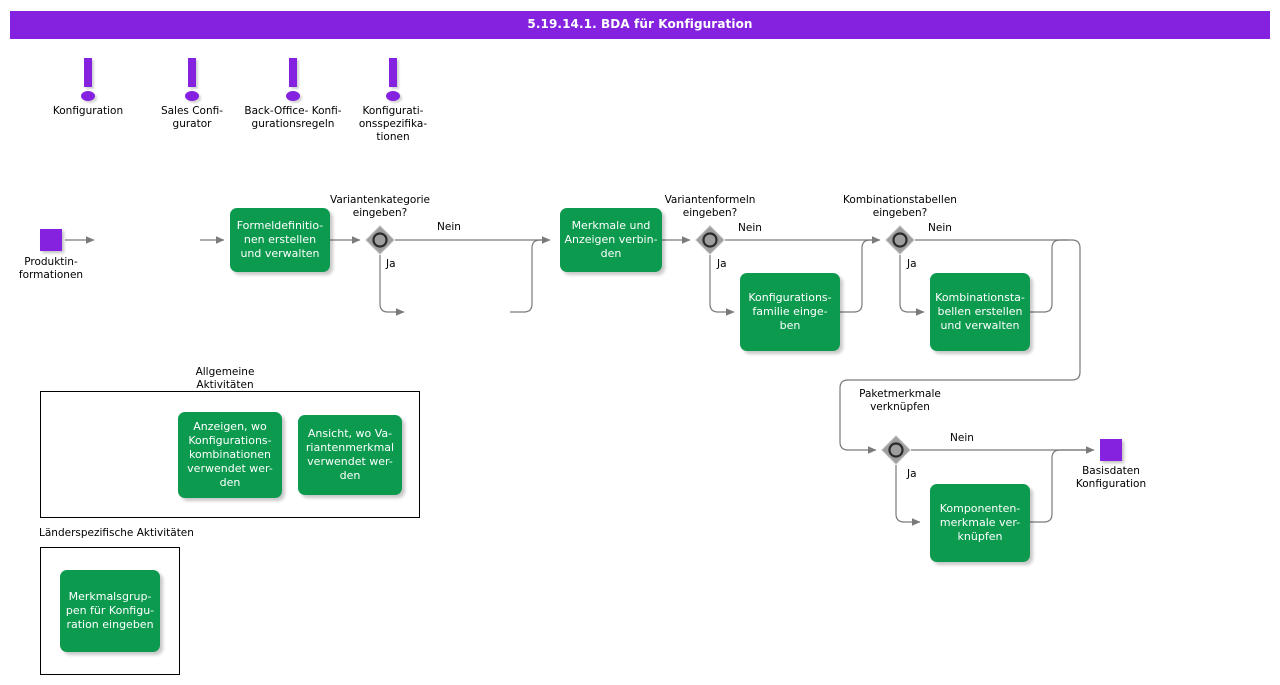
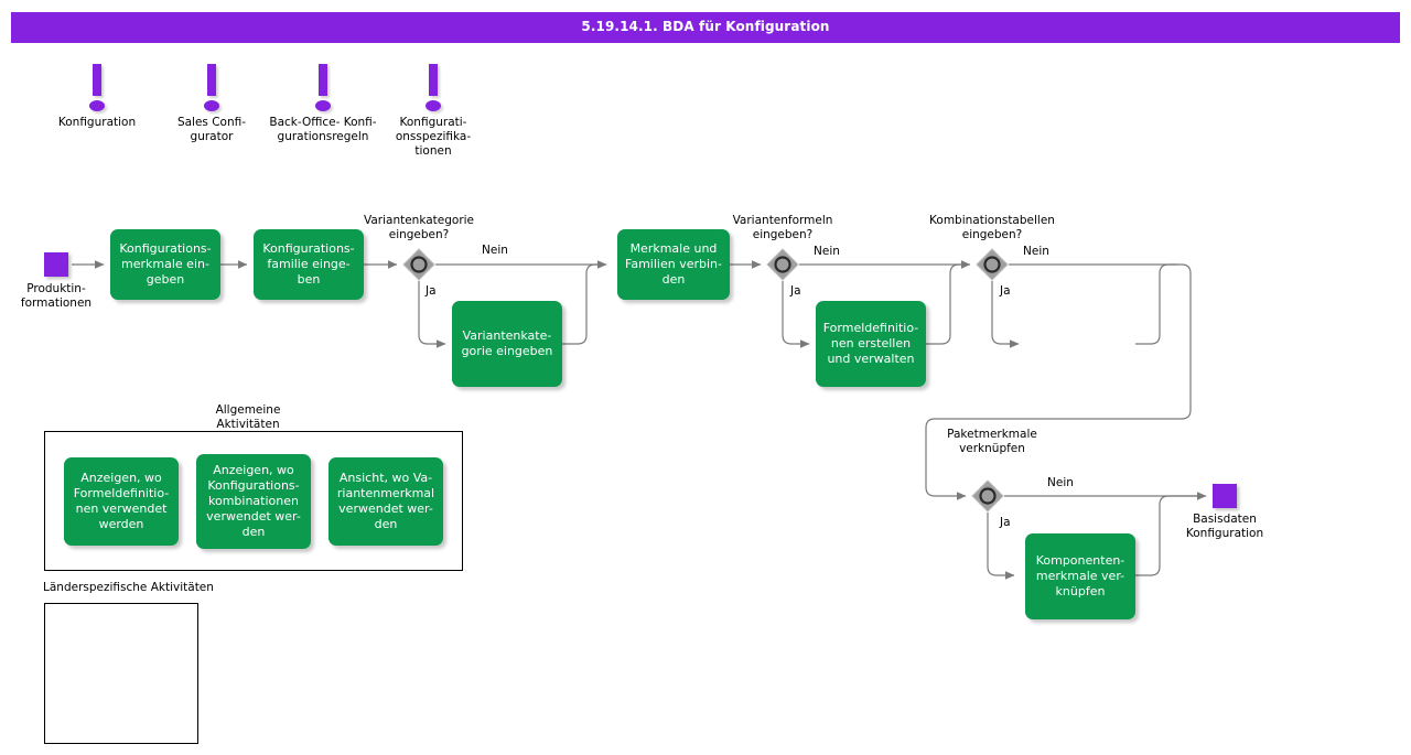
  5.19.14.1. BDA für Konfiguration
  Konfiguration
  Sales Confi-
  gurator
  Back-Office- Konfi-
  gurationsregeln
  Konfigurati-
  onsspezifika-
  tionen
  Produktin-
  formationen
  Basisdaten
  Konfiguration
+ Konfigurations- merkmale ein- geben
- Formeldefinitio- nen erstellen und verwalten
+ Konfigurations- familie einge- ben
+ Variantenkate- gorie eingeben
- Merkmale und Anzeigen verbin- den
+ Merkmale und Familien verbin- den
- Konfigurations- familie einge- ben
+ Formeldefinitio- nen erstellen und verwalten
- Kombinationsta- bellen erstellen und verwalten
  Komponenten- merkmale ver- knüpfen
  Variantenkategorie
  eingeben?
  Nein
  Ja
  Variantenformeln
  eingeben?
  Nein
  Ja
  Kombinationstabellen
  eingeben?
  Nein
  Ja
  Paketmerkmale
  verknüpfen
  Nein
  Ja
  Allgemeine
  Aktivitäten
+ Anzeigen, wo Formeldefinitio- nen verwendet werden
  Anzeigen, wo Konfigurations- kombinationen verwendet wer- den
  Ansicht, wo Va- riantenmerkmal verwendet wer- den
  Länderspezifische Aktivitäten
- Merkmalsgrup- pen für Konfigu- ration eingeben
